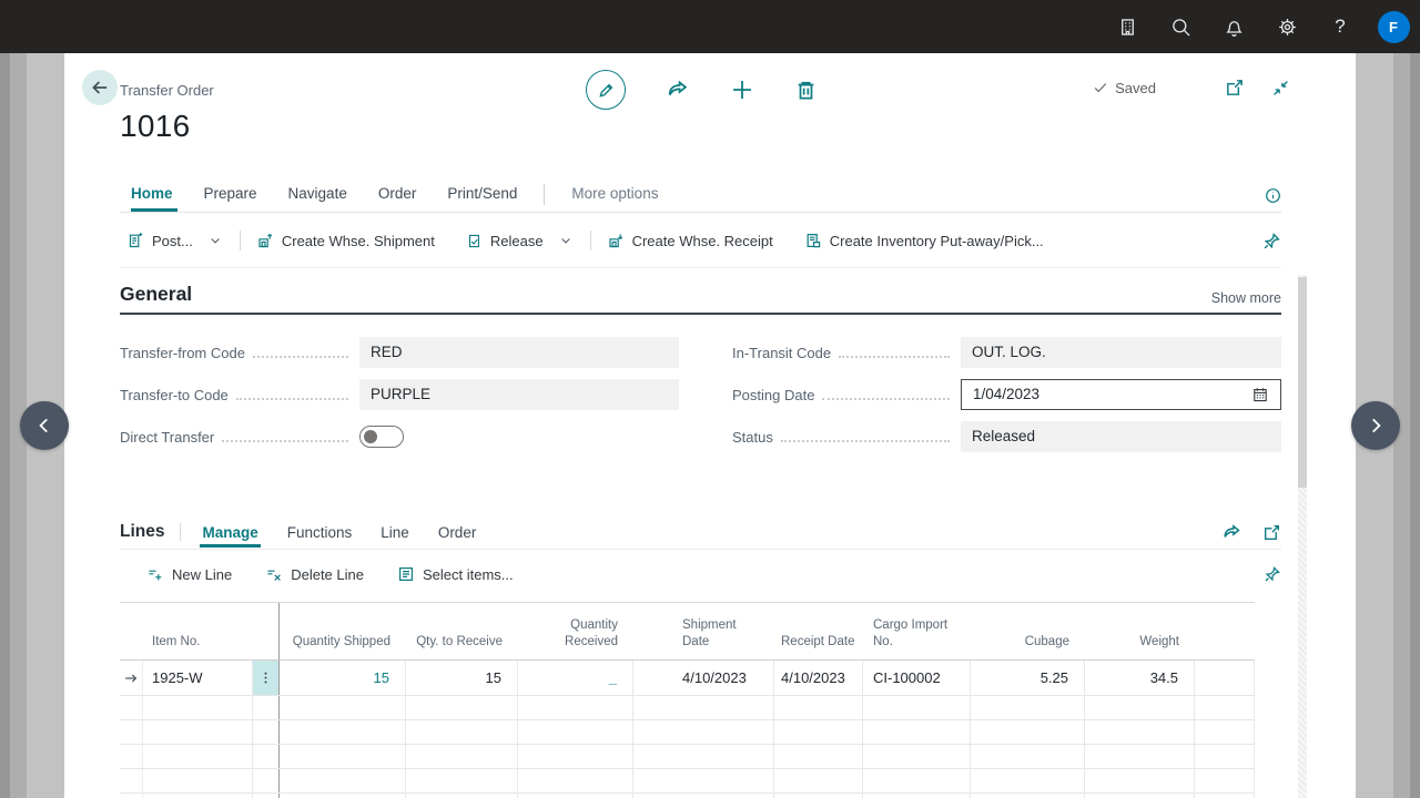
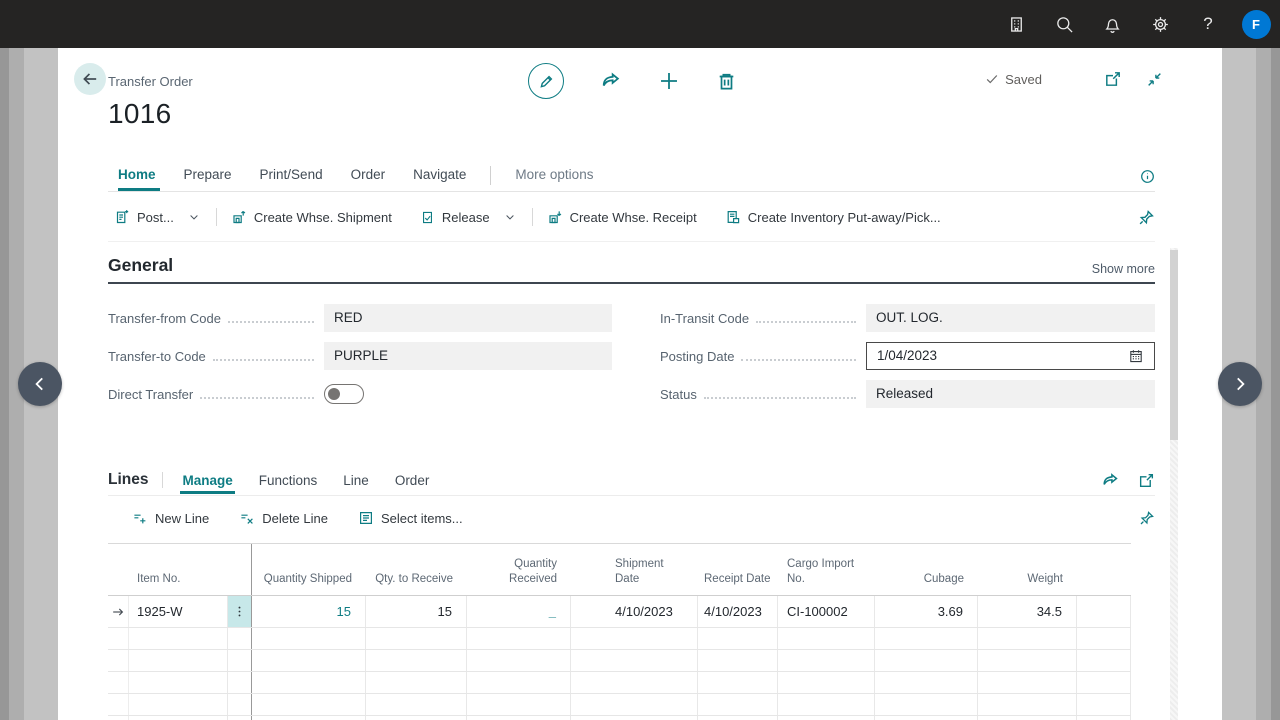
  ?
  F
  Transfer Order
  1016
  Saved
  Home
  Prepare
- Navigate
+ Print/Send
  Order
- Print/Send
+ Navigate
  More options
  Post...
  Create Whse. Shipment
  Release
  Create Whse. Receipt
  Create Inventory Put-away/Pick...
  General
  Show more
  Transfer-from Code
  RED
  Transfer-to Code
  PURPLE
  Direct Transfer
  In-Transit Code
  OUT. LOG.
  Posting Date
  1/04/2023
  Status
  Released
  Lines
  Manage
  Functions
  Line
  Order
  New Line
  Delete Line
  Select items...
  Item No.
  Quantity Shipped
  Qty. to Receive
  Quantity Received
  Shipment Date
  Receipt Date
  Cargo Import No.
  Cubage
  Weight
  1925-W
  15
  15
  _
  4/10/2023
  4/10/2023
  CI-100002
- 5.25
+ 3.69
  34.5
